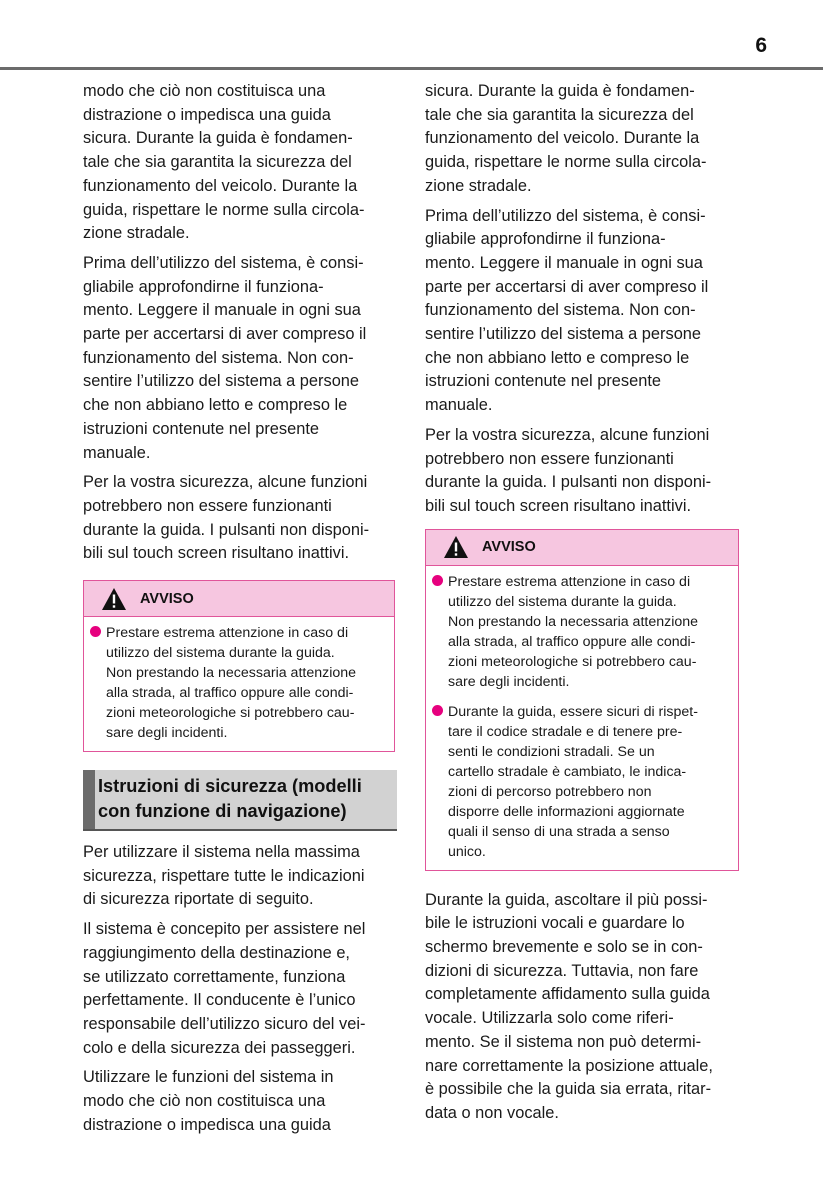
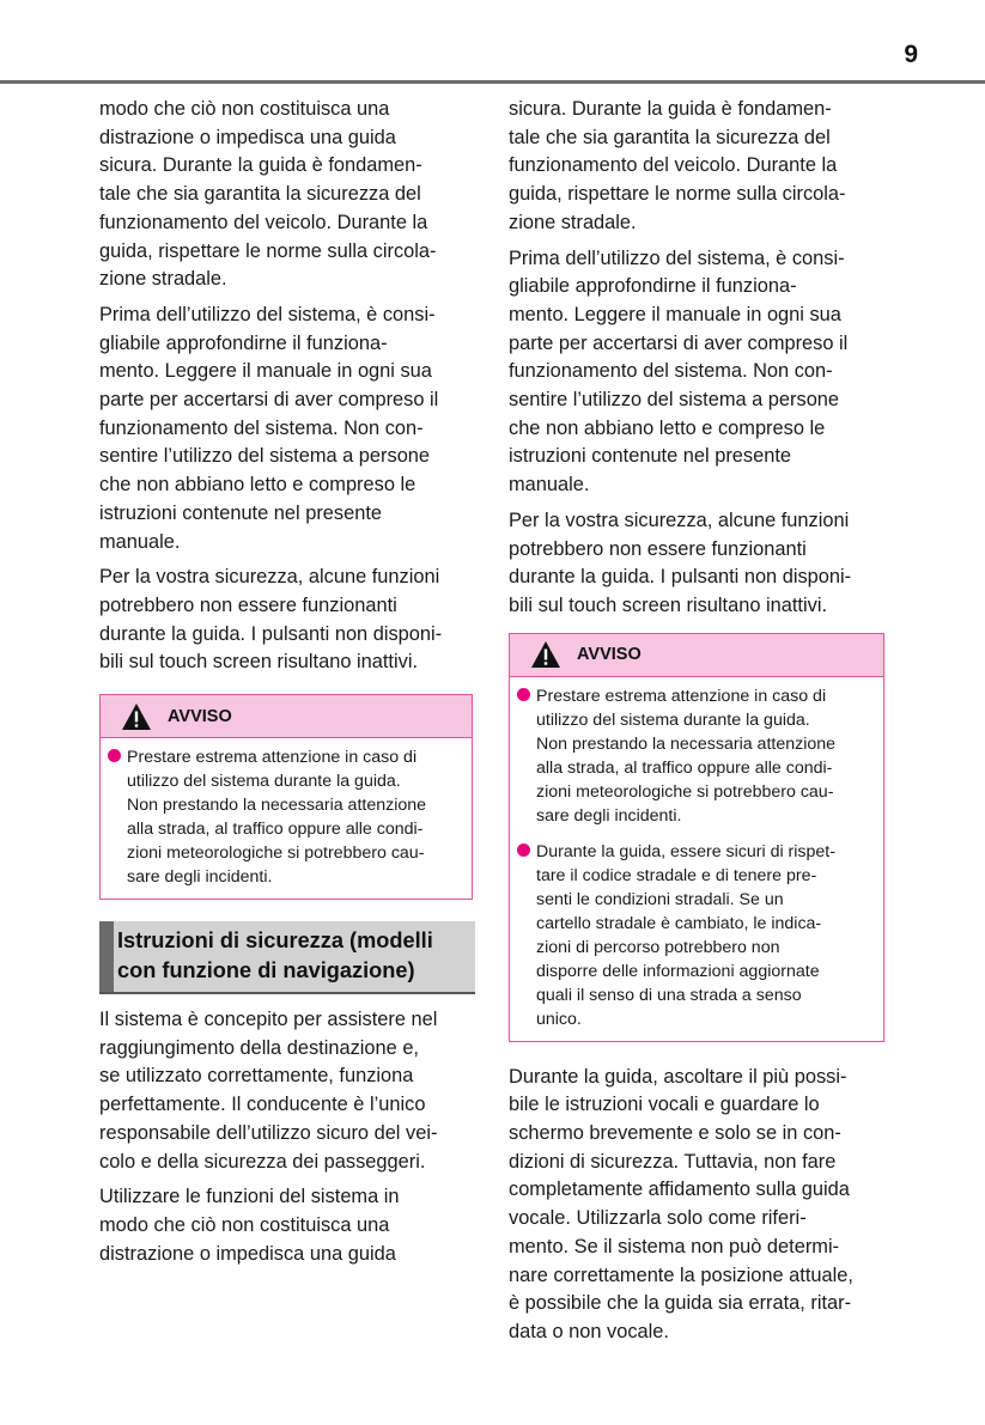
- 6
+ 9
  modo che ciò non costituisca una
  distrazione o impedisca una guida
  sicura. Durante la guida è fondamen-
  tale che sia garantita la sicurezza del
  funzionamento del veicolo. Durante la
  guida, rispettare le norme sulla circola-
  zione stradale.
  Prima dell’utilizzo del sistema, è consi-
  gliabile approfondirne il funziona-
  mento. Leggere il manuale in ogni sua
  parte per accertarsi di aver compreso il
  funzionamento del sistema. Non con-
  sentire l’utilizzo del sistema a persone
  che non abbiano letto e compreso le
  istruzioni contenute nel presente
  manuale.
  Per la vostra sicurezza, alcune funzioni
  potrebbero non essere funzionanti
  durante la guida. I pulsanti non disponi-
  bili sul touch screen risultano inattivi.
  AVVISO
  Prestare estrema attenzione in caso di
  utilizzo del sistema durante la guida.
  Non prestando la necessaria attenzione
  alla strada, al traffico oppure alle condi-
  zioni meteorologiche si potrebbero cau-
  sare degli incidenti.
  Istruzioni di sicurezza (modelli
  con funzione di navigazione)
- Per utilizzare il sistema nella massima
- sicurezza, rispettare tutte le indicazioni
- di sicurezza riportate di seguito.
  Il sistema è concepito per assistere nel
  raggiungimento della destinazione e,
  se utilizzato correttamente, funziona
  perfettamente. Il conducente è l’unico
  responsabile dell’utilizzo sicuro del vei-
  colo e della sicurezza dei passeggeri.
  Utilizzare le funzioni del sistema in
  modo che ciò non costituisca una
  distrazione o impedisca una guida
  sicura. Durante la guida è fondamen-
  tale che sia garantita la sicurezza del
  funzionamento del veicolo. Durante la
  guida, rispettare le norme sulla circola-
  zione stradale.
  Prima dell’utilizzo del sistema, è consi-
  gliabile approfondirne il funziona-
  mento. Leggere il manuale in ogni sua
  parte per accertarsi di aver compreso il
  funzionamento del sistema. Non con-
  sentire l’utilizzo del sistema a persone
  che non abbiano letto e compreso le
  istruzioni contenute nel presente
  manuale.
  Per la vostra sicurezza, alcune funzioni
  potrebbero non essere funzionanti
  durante la guida. I pulsanti non disponi-
  bili sul touch screen risultano inattivi.
  AVVISO
  Prestare estrema attenzione in caso di
  utilizzo del sistema durante la guida.
  Non prestando la necessaria attenzione
  alla strada, al traffico oppure alle condi-
  zioni meteorologiche si potrebbero cau-
  sare degli incidenti.
  Durante la guida, essere sicuri di rispet-
  tare il codice stradale e di tenere pre-
  senti le condizioni stradali. Se un
  cartello stradale è cambiato, le indica-
  zioni di percorso potrebbero non
  disporre delle informazioni aggiornate
  quali il senso di una strada a senso
  unico.
  Durante la guida, ascoltare il più possi-
  bile le istruzioni vocali e guardare lo
  schermo brevemente e solo se in con-
  dizioni di sicurezza. Tuttavia, non fare
  completamente affidamento sulla guida
  vocale. Utilizzarla solo come riferi-
  mento. Se il sistema non può determi-
  nare correttamente la posizione attuale,
  è possibile che la guida sia errata, ritar-
  data o non vocale.
